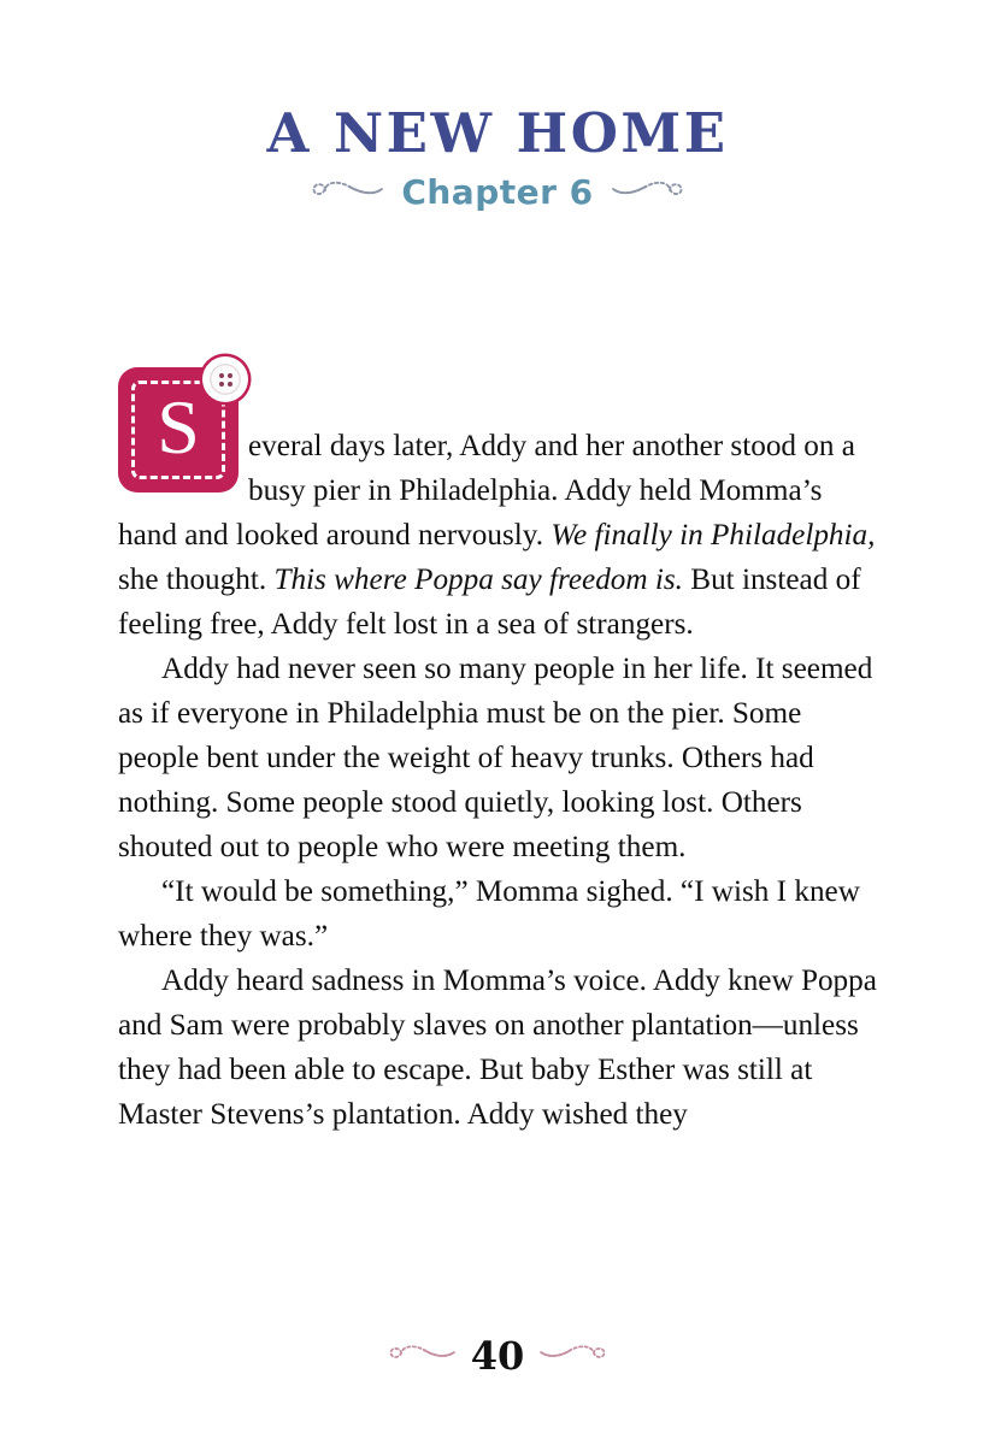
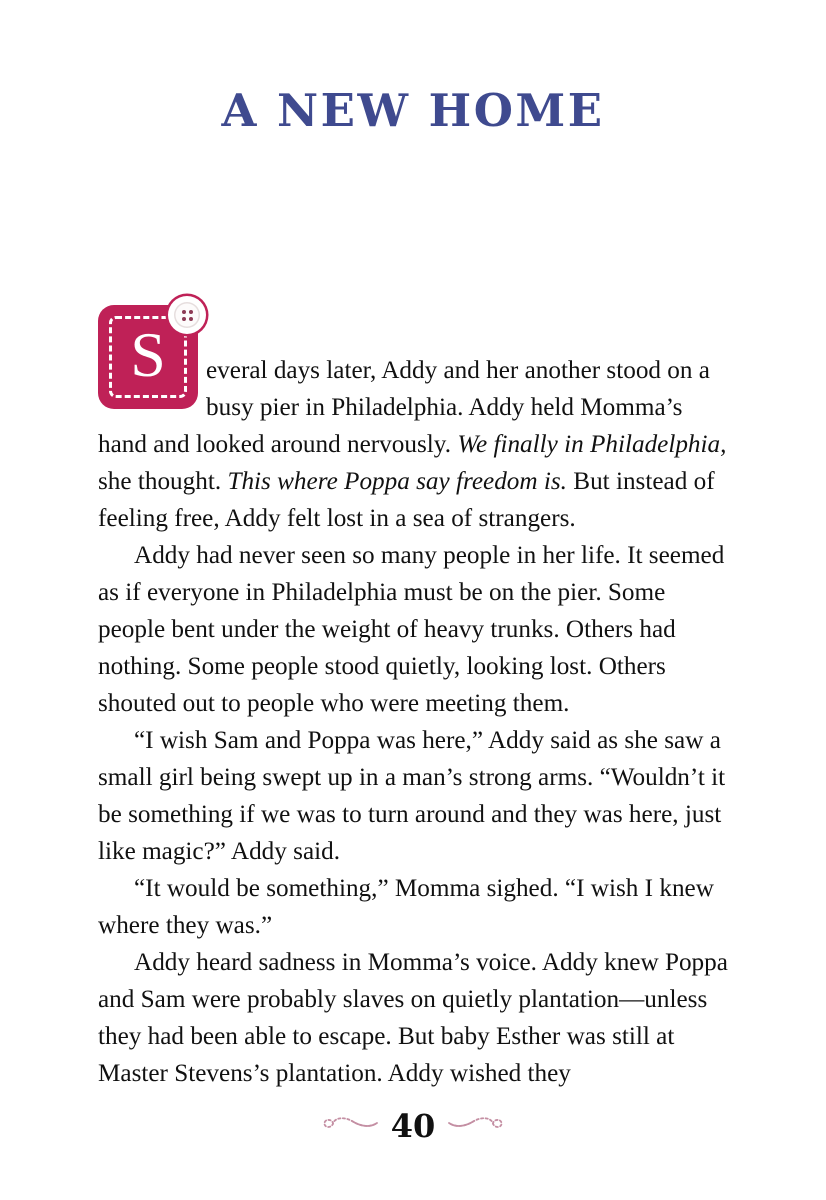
  A NEW HOME
- Chapter 6
  S
  everal days later, Addy and her another stood on a busy pier in Philadelphia. Addy held Momma’s hand and looked around nervously. We finally in Philadelphia, she thought. This where Poppa say freedom is. But instead of feeling free, Addy felt lost in a sea of strangers.
  Addy had never seen so many people in her life. It seemed as if everyone in Philadelphia must be on the pier. Some people bent under the weight of heavy trunks. Others had nothing. Some people stood quietly, looking lost. Others shouted out to people who were meeting them.
+ “I wish Sam and Poppa was here,” Addy said as she saw a small girl being swept up in a man’s strong arms. “Wouldn’t it be something if we was to turn around and they was here, just like magic?” Addy said.
  “It would be something,” Momma sighed. “I wish I knew where they was.”
- Addy heard sadness in Momma’s voice. Addy knew Poppa and Sam were probably slaves on another plantation—unless they had been able to escape. But baby Esther was still at Master Stevens’s plantation. Addy wished they
+ Addy heard sadness in Momma’s voice. Addy knew Poppa and Sam were probably slaves on quietly plantation—unless they had been able to escape. But baby Esther was still at Master Stevens’s plantation. Addy wished they
  40
